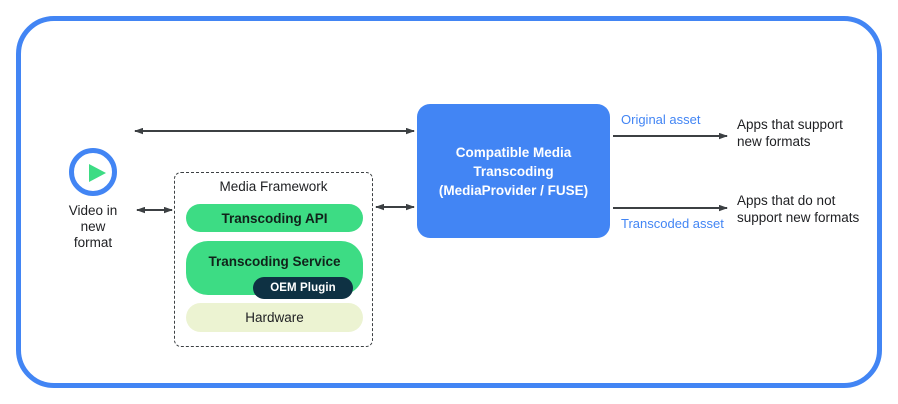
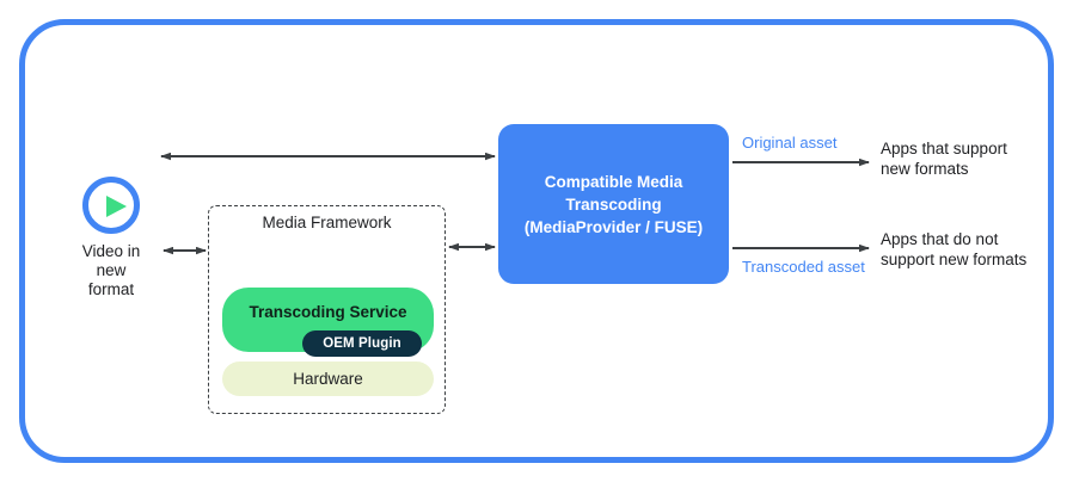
  Video in
  new
  format
  Media Framework
- Transcoding API
  Transcoding Service
  OEM Plugin
  Hardware
  Compatible Media
  Transcoding
  (MediaProvider / FUSE)
  Original asset
  Transcoded asset
  Apps that support
  new formats
  Apps that do not
  support new formats
